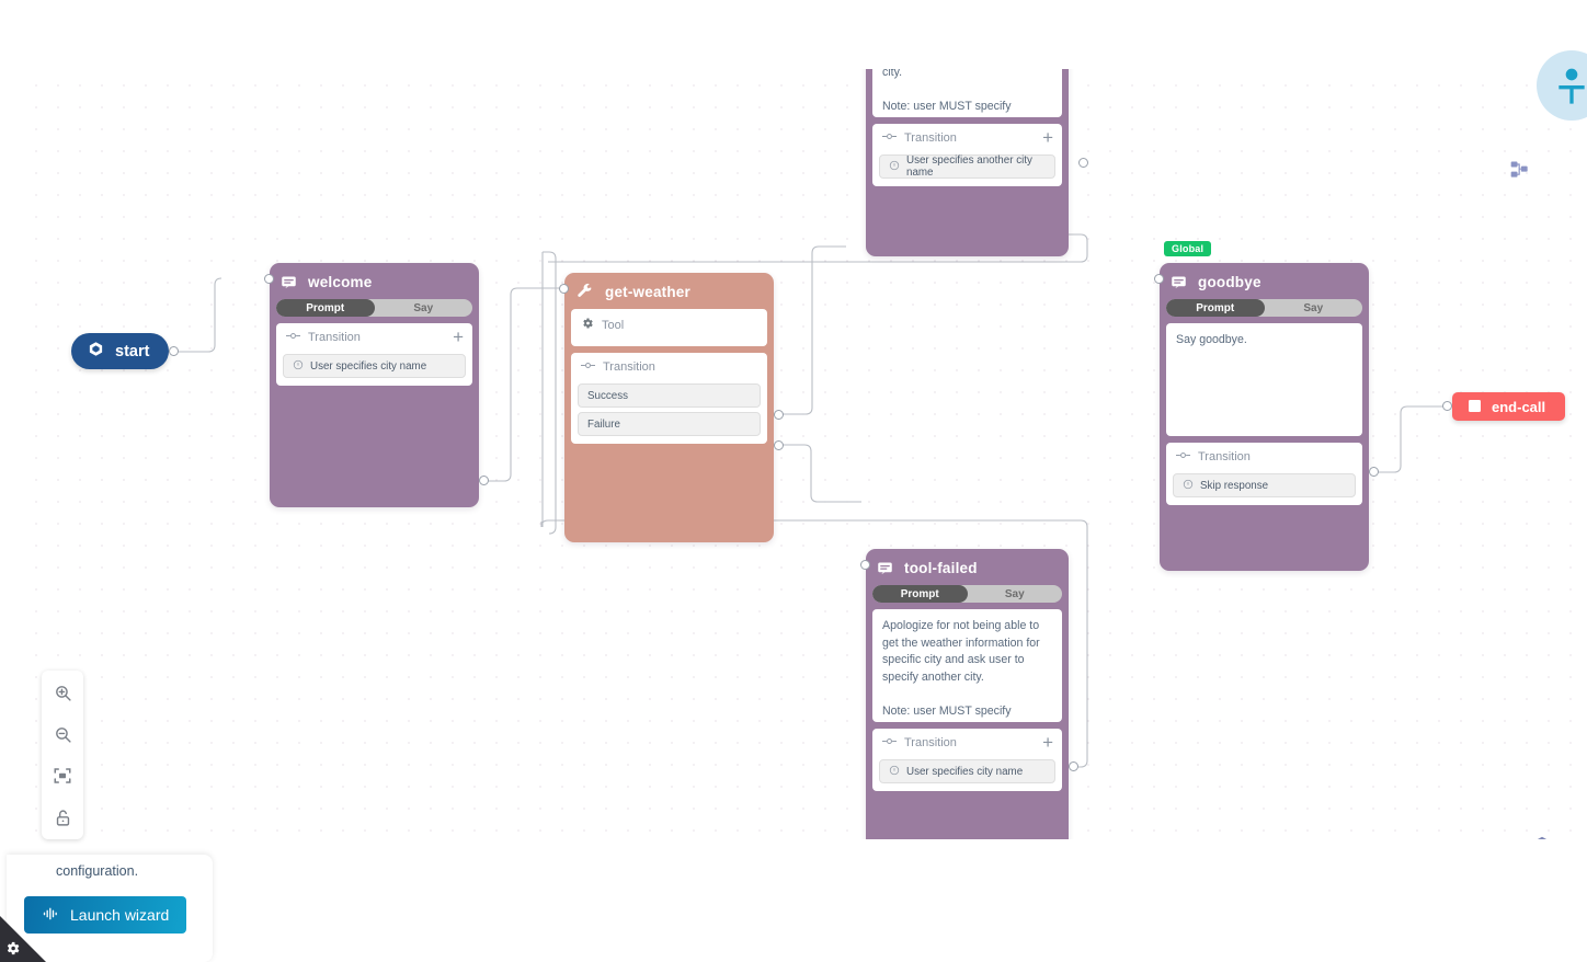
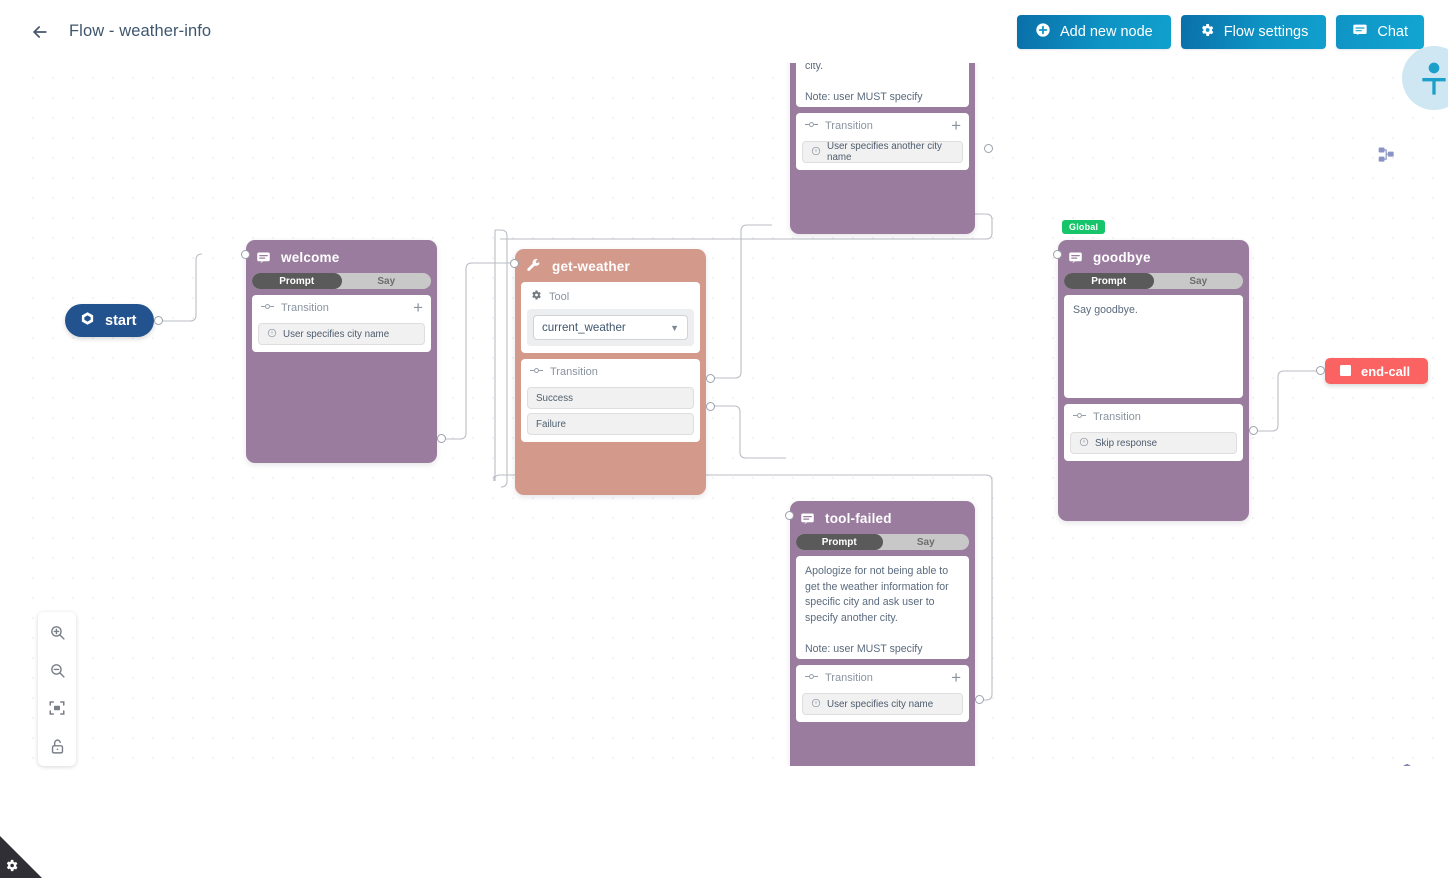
+ Flow - weather-info
+ Add new node
+ Flow settings
+ Chat
  Transition
  +
  User specifies another city name
  welcome
  Prompt
  Say
  Transition
  +
  User specifies city name
  get-weather
  Tool
+ current_weather
+ ▼
  Transition
  Success
  Failure
  Global
  goodbye
  Prompt
  Say
  Say goodbye.
  Transition
  Skip response
  tool-failed
  Prompt
  Say
  Apologize for not being able to get the weather information for specific city and ask user to specify another city.
  Transition
  +
  User specifies city name
  start
  end-call
- configuration.
- Launch wizard
